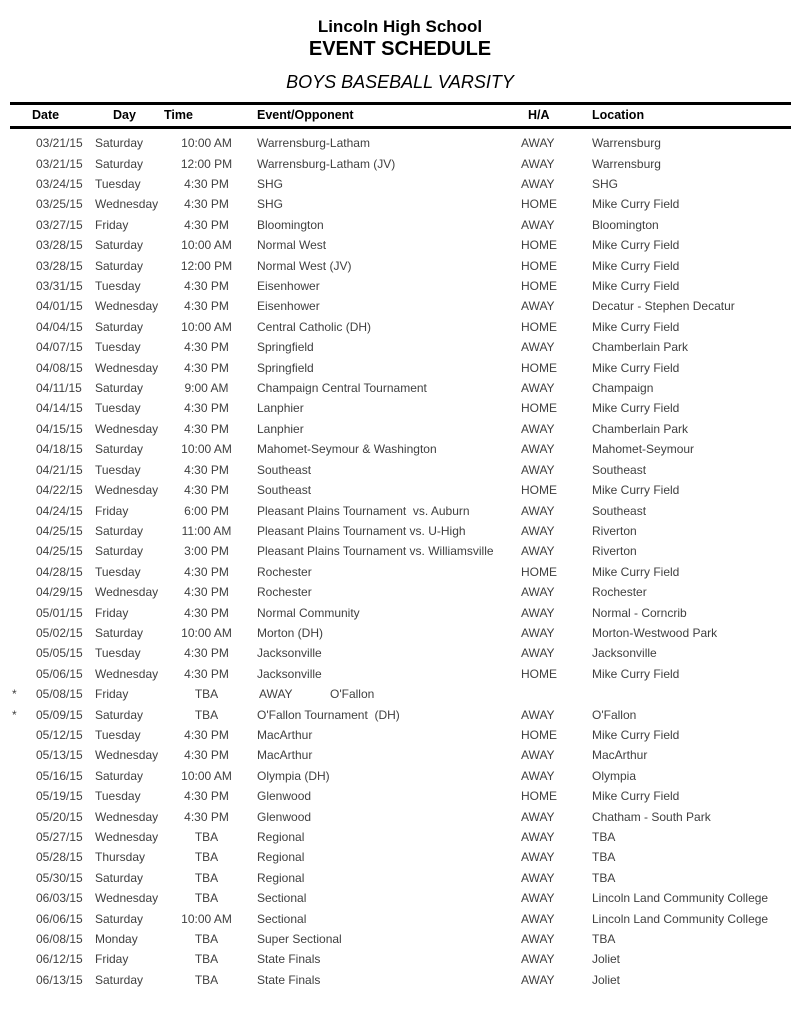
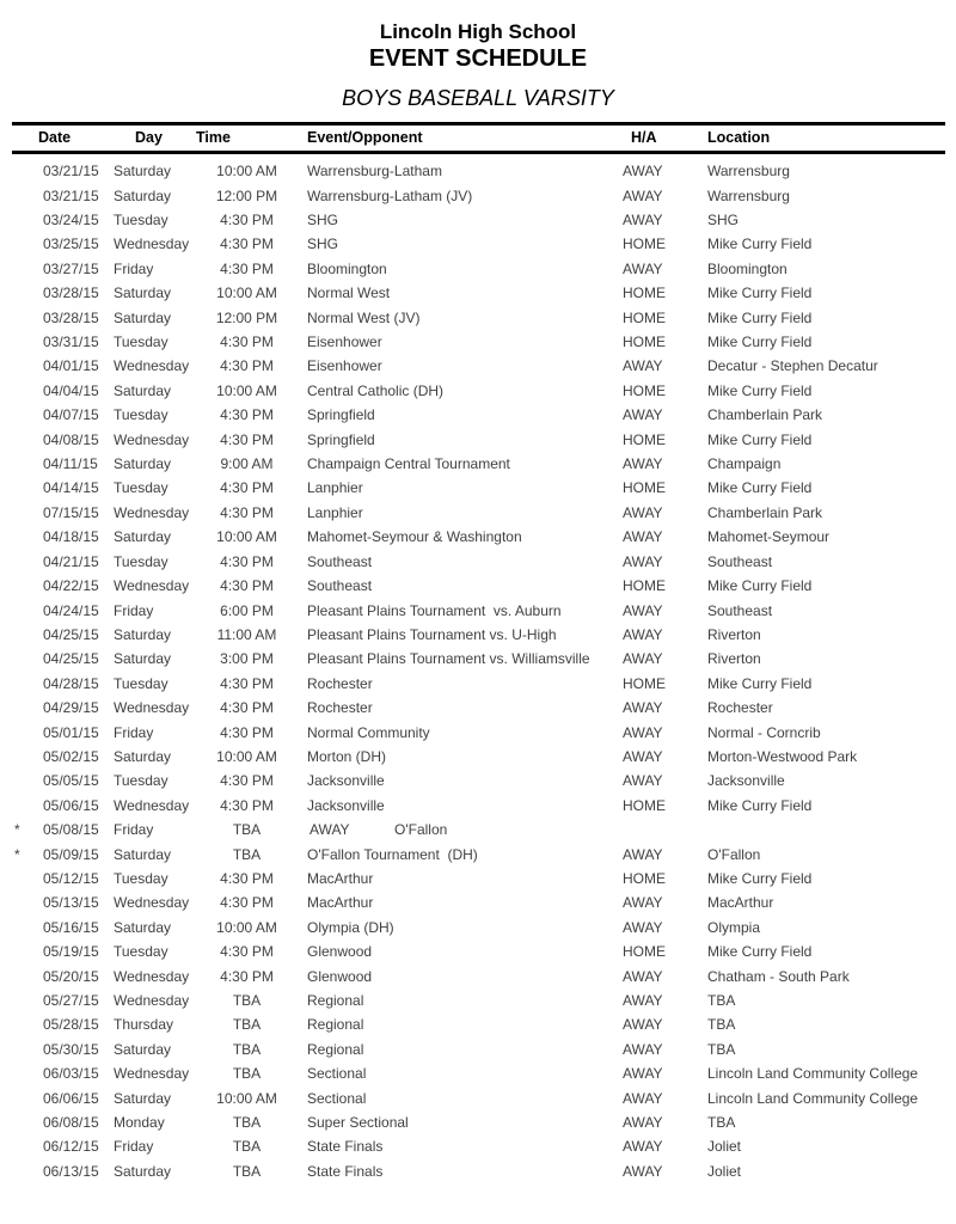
  Lincoln High School
  EVENT SCHEDULE
  BOYS BASEBALL VARSITY
  Date
  Day
  Time
  Event/Opponent
  H/A
  Location
  03/21/15
  Saturday
  10:00 AM
  Warrensburg-Latham
  AWAY
  Warrensburg
  03/21/15
  Saturday
  12:00 PM
  Warrensburg-Latham (JV)
  AWAY
  Warrensburg
  03/24/15
  Tuesday
  4:30 PM
  SHG
  AWAY
  SHG
  03/25/15
  Wednesday
  4:30 PM
  SHG
  HOME
  Mike Curry Field
  03/27/15
  Friday
  4:30 PM
  Bloomington
  AWAY
  Bloomington
  03/28/15
  Saturday
  10:00 AM
  Normal West
  HOME
  Mike Curry Field
  03/28/15
  Saturday
  12:00 PM
  Normal West (JV)
  HOME
  Mike Curry Field
  03/31/15
  Tuesday
  4:30 PM
  Eisenhower
  HOME
  Mike Curry Field
  04/01/15
  Wednesday
  4:30 PM
  Eisenhower
  AWAY
  Decatur - Stephen Decatur
  04/04/15
  Saturday
  10:00 AM
  Central Catholic (DH)
  HOME
  Mike Curry Field
  04/07/15
  Tuesday
  4:30 PM
  Springfield
  AWAY
  Chamberlain Park
  04/08/15
  Wednesday
  4:30 PM
  Springfield
  HOME
  Mike Curry Field
  04/11/15
  Saturday
  9:00 AM
  Champaign Central Tournament
  AWAY
  Champaign
  04/14/15
  Tuesday
  4:30 PM
  Lanphier
  HOME
  Mike Curry Field
- 04/15/15
+ 07/15/15
  Wednesday
  4:30 PM
  Lanphier
  AWAY
  Chamberlain Park
  04/18/15
  Saturday
  10:00 AM
  Mahomet-Seymour & Washington
  AWAY
  Mahomet-Seymour
  04/21/15
  Tuesday
  4:30 PM
  Southeast
  AWAY
  Southeast
  04/22/15
  Wednesday
  4:30 PM
  Southeast
  HOME
  Mike Curry Field
  04/24/15
  Friday
  6:00 PM
  Pleasant Plains Tournament vs. Auburn
  AWAY
  Southeast
  04/25/15
  Saturday
  11:00 AM
  Pleasant Plains Tournament vs. U-High
  AWAY
  Riverton
  04/25/15
  Saturday
  3:00 PM
  Pleasant Plains Tournament vs. Williamsville
  AWAY
  Riverton
  04/28/15
  Tuesday
  4:30 PM
  Rochester
  HOME
  Mike Curry Field
  04/29/15
  Wednesday
  4:30 PM
  Rochester
  AWAY
  Rochester
  05/01/15
  Friday
  4:30 PM
  Normal Community
  AWAY
  Normal - Corncrib
  05/02/15
  Saturday
  10:00 AM
  Morton (DH)
  AWAY
  Morton-Westwood Park
  05/05/15
  Tuesday
  4:30 PM
  Jacksonville
  AWAY
  Jacksonville
  05/06/15
  Wednesday
  4:30 PM
  Jacksonville
  HOME
  Mike Curry Field
  *
  05/08/15
  Friday
  TBA
  AWAY
  O'Fallon
  *
  05/09/15
  Saturday
  TBA
  O'Fallon Tournament (DH)
  AWAY
  O'Fallon
  05/12/15
  Tuesday
  4:30 PM
  MacArthur
  HOME
  Mike Curry Field
  05/13/15
  Wednesday
  4:30 PM
  MacArthur
  AWAY
  MacArthur
  05/16/15
  Saturday
  10:00 AM
  Olympia (DH)
  AWAY
  Olympia
  05/19/15
  Tuesday
  4:30 PM
  Glenwood
  HOME
  Mike Curry Field
  05/20/15
  Wednesday
  4:30 PM
  Glenwood
  AWAY
  Chatham - South Park
  05/27/15
  Wednesday
  TBA
  Regional
  AWAY
  TBA
  05/28/15
  Thursday
  TBA
  Regional
  AWAY
  TBA
  05/30/15
  Saturday
  TBA
  Regional
  AWAY
  TBA
  06/03/15
  Wednesday
  TBA
  Sectional
  AWAY
  Lincoln Land Community College
  06/06/15
  Saturday
  10:00 AM
  Sectional
  AWAY
  Lincoln Land Community College
  06/08/15
  Monday
  TBA
  Super Sectional
  AWAY
  TBA
  06/12/15
  Friday
  TBA
  State Finals
  AWAY
  Joliet
  06/13/15
  Saturday
  TBA
  State Finals
  AWAY
  Joliet
